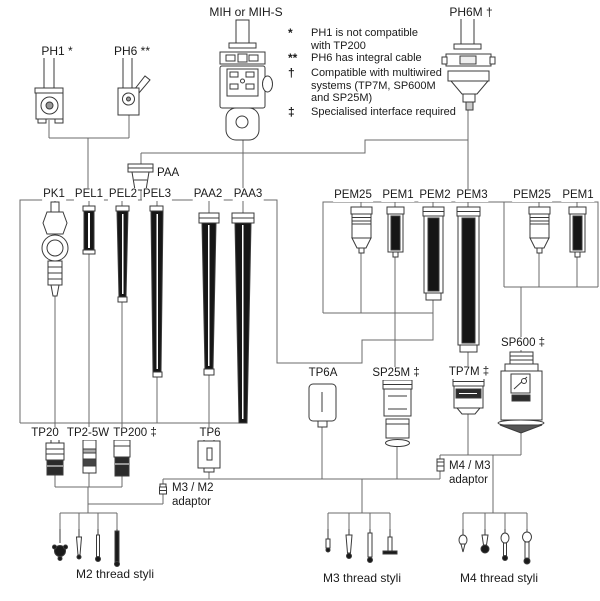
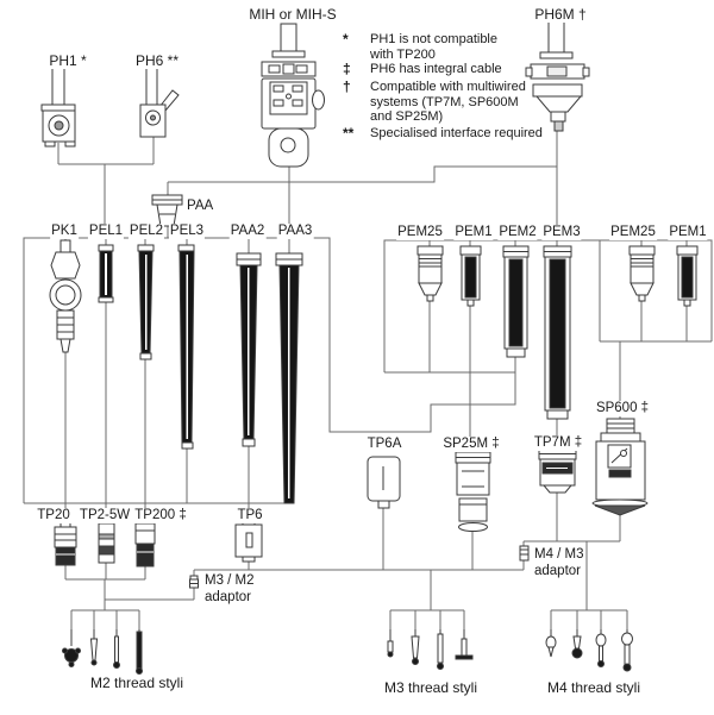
  PH1 *
  PH6 **
  MIH or MIH-S
  PH6M †
  *
  PH1 is not compatible
  with TP200
- **
+ ‡
  PH6 has integral cable
  †
  Compatible with multiwired
  systems (TP7M, SP600M
  and SP25M)
- ‡
+ **
  Specialised interface required
  PAA
  PK1
  PEL1
  PEL2
  PEL3
  PAA2
  PAA3
  PEM25
  PEM1
  PEM2
  PEM3
  PEM25
  PEM1
  TP20
  TP2-5W
  TP200 ‡
  TP6
  TP6A
  SP25M ‡
  TP7M ‡
  SP600 ‡
  M3 / M2
  adaptor
  M4 / M3
  adaptor
  M2 thread styli
  M3 thread styli
  M4 thread styli
